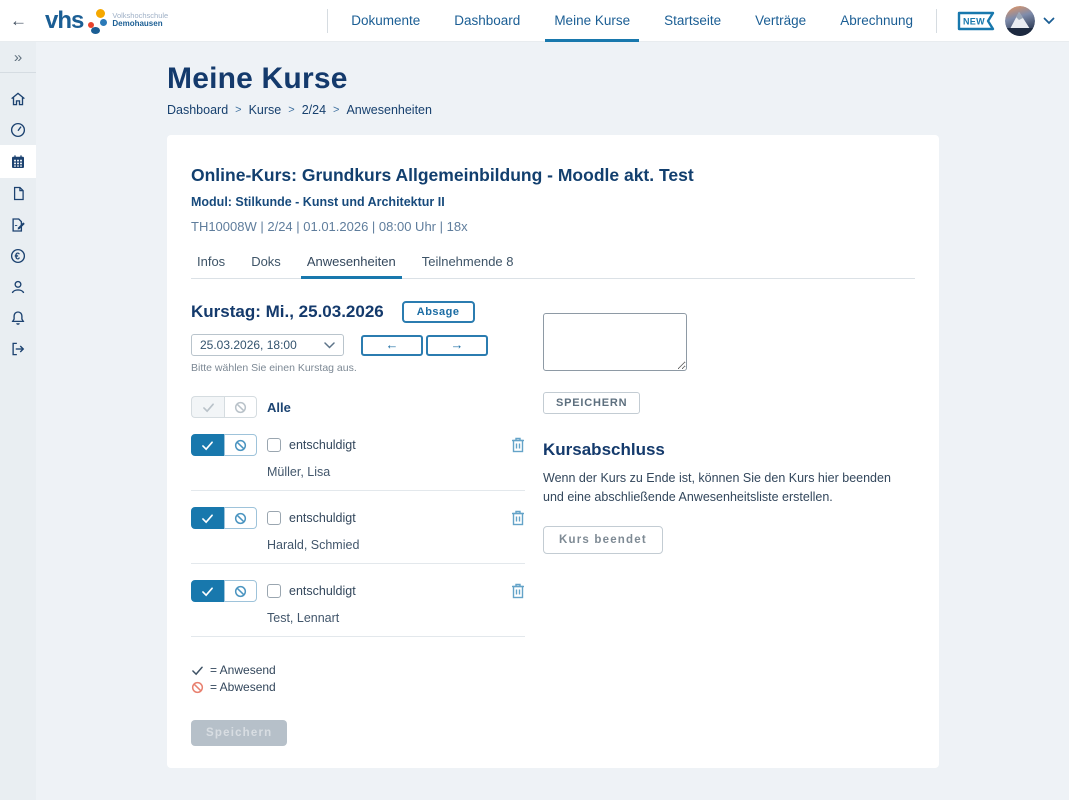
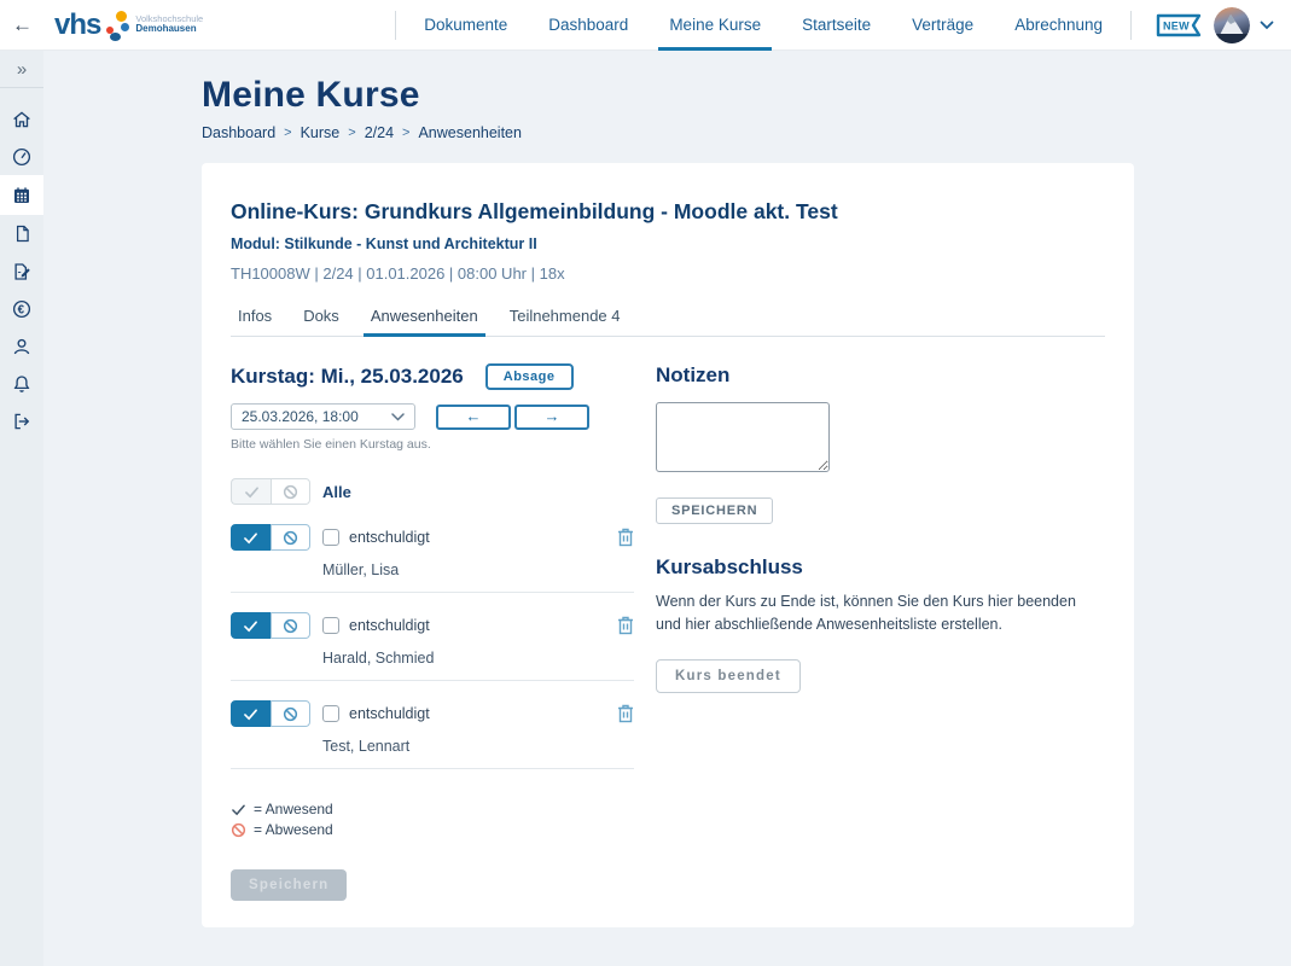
  ←
  vhs
  Volkshochschule
  Demohausen
  Dokumente
  Dashboard
  Meine Kurse
  Startseite
  Verträge
  Abrechnung
  NEW
  »
  €
  Meine Kurse
  Dashboard
  >
  Kurse
  >
  2/24
  >
  Anwesenheiten
  Online-Kurs: Grundkurs Allgemeinbildung - Moodle akt. Test
  Modul: Stilkunde - Kunst und Architektur II
  TH10008W | 2/24 | 01.01.2026 | 08:00 Uhr | 18x
  Infos
  Doks
  Anwesenheiten
- Teilnehmende 8
+ Teilnehmende 4
  Kurstag: Mi., 25.03.2026
  Absage
  25.03.2026, 18:00
  ←
  →
  Bitte wählen Sie einen Kurstag aus.
  Alle
  entschuldigt
  Müller, Lisa
  entschuldigt
  Harald, Schmied
  entschuldigt
  Test, Lennart
  = Anwesend
  = Abwesend
  Speichern
+ Notizen
  SPEICHERN
  Kursabschluss
- Wenn der Kurs zu Ende ist, können Sie den Kurs hier beenden und eine abschließende Anwesenheitsliste erstellen.
+ Wenn der Kurs zu Ende ist, können Sie den Kurs hier beenden und hier abschließende Anwesenheitsliste erstellen.
  Kurs beendet
